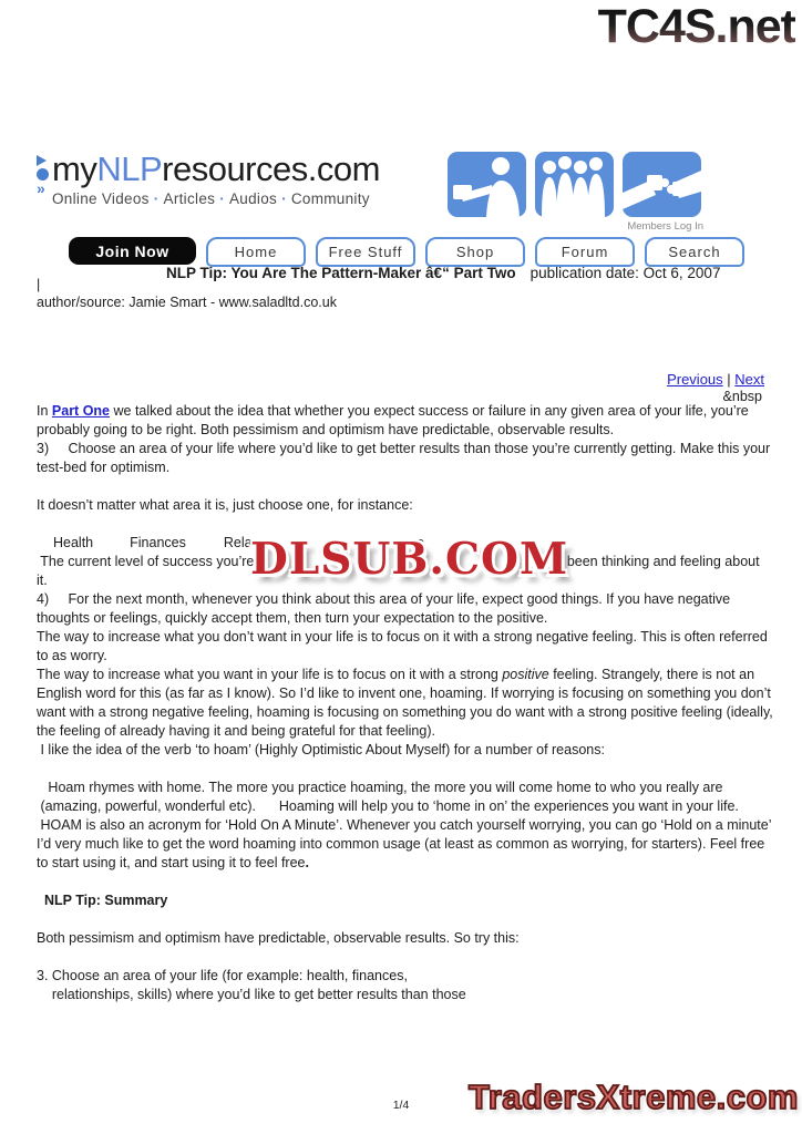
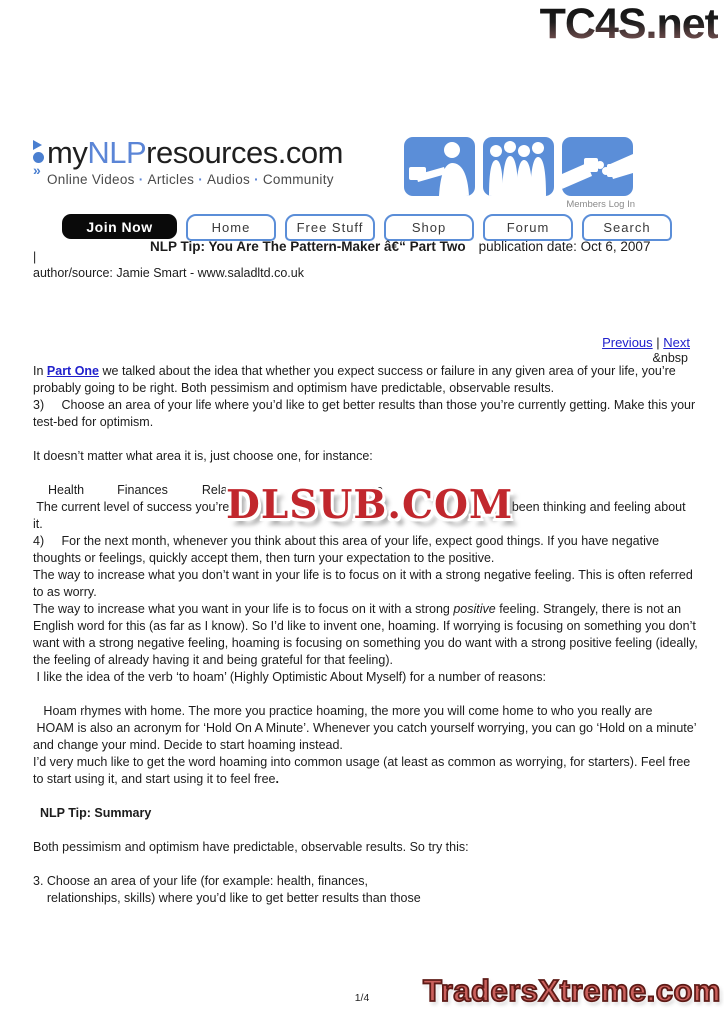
  TC4S.net
  »
  myNLPresources.com
  Online Videos · Articles · Audios · Community
  Members Log In
  Join Now
  Home
  Free Stuff
  Shop
  Forum
  Search
  NLP Tip: You Are The Pattern-Maker â€“ Part Two publication date: Oct 6, 2007
  |
  author/source: Jamie Smart - www.saladltd.co.uk
  Previous | Next
  &nbsp
  In Part One we talked about the idea that whether you expect success or failure in any given area of your life, you’re
  probably going to be right. Both pessimism and optimism have predictable, observable results.
  3) Choose an area of your life where you’d like to get better results than those you’re currently getting. Make this your
  test-bed for optimism.
  It doesn’t matter what area it is, just choose one, for instance:
  Health Finances Rela me
  The current level of success you’re e been thinking and feeling about
  it.
  4) For the next month, whenever you think about this area of your life, expect good things. If you have negative
  thoughts or feelings, quickly accept them, then turn your expectation to the positive.
  The way to increase what you don’t want in your life is to focus on it with a strong negative feeling. This is often referred
  to as worry.
  The way to increase what you want in your life is to focus on it with a strong positive feeling. Strangely, there is not an
  English word for this (as far as I know). So I’d like to invent one, hoaming. If worrying is focusing on something you don’t
  want with a strong negative feeling, hoaming is focusing on something you do want with a strong positive feeling (ideally,
  the feeling of already having it and being grateful for that feeling).
  I like the idea of the verb ‘to hoam’ (Highly Optimistic About Myself) for a number of reasons:
  Hoam rhymes with home. The more you practice hoaming, the more you will come home to who you really are
- (amazing, powerful, wonderful etc). Hoaming will help you to ‘home in on’ the experiences you want in your life.
  HOAM is also an acronym for ‘Hold On A Minute’. Whenever you catch yourself worrying, you can go ‘Hold on a minute’
+ and change your mind. Decide to start hoaming instead.
  I’d very much like to get the word hoaming into common usage (at least as common as worrying, for starters). Feel free
  to start using it, and start using it to feel free.
  NLP Tip: Summary
  Both pessimism and optimism have predictable, observable results. So try this:
  3. Choose an area of your life (for example: health, finances,
  relationships, skills) where you’d like to get better results than those
  DLSUB.COM
  1/4
  TradersXtreme.com
